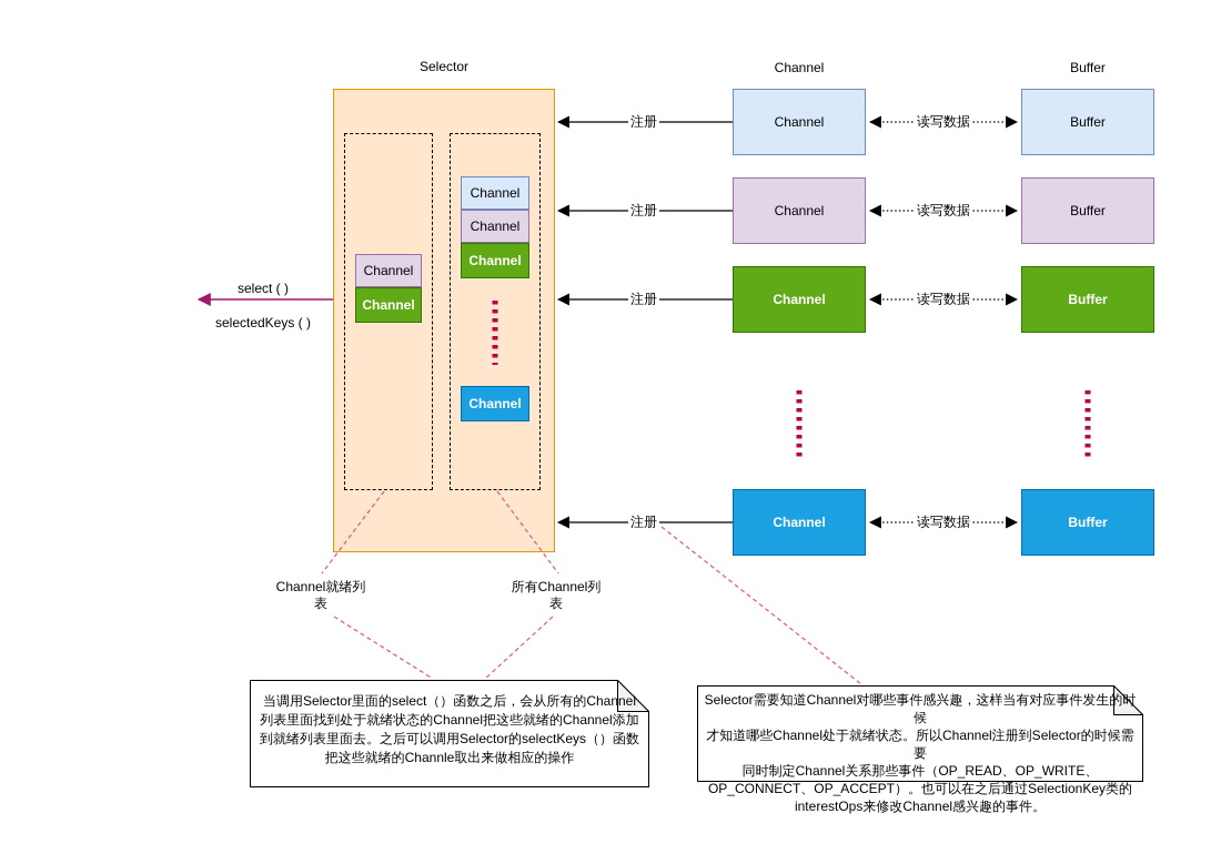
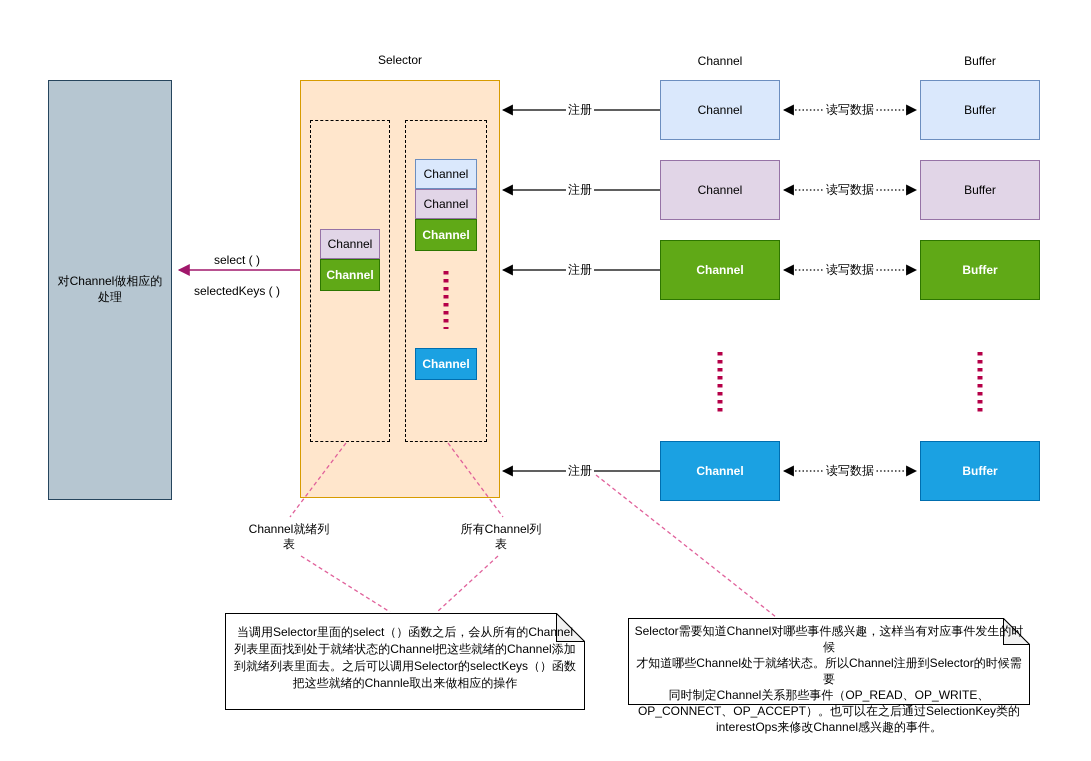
  Selector
  Channel
  Buffer
+ 对Channel做相应的
+ 处理
  Channel
  Channel
  Channel
  Channel
  Channel
  Channel
  Channel
  Channel
  Channel
  Channel
  Buffer
  Buffer
  Buffer
  Buffer
  select ( )
  selectedKeys ( )
  注册
  注册
  注册
  注册
  读写数据
  读写数据
  读写数据
  读写数据
  Channel就绪列
  表
  所有Channel列
  表
  当调用Selector里面的select（）函数之后，会从所有的Channel
  列表里面找到处于就绪状态的Channel把这些就绪的Channel添加
  到就绪列表里面去。之后可以调用Selector的selectKeys（）函数
  把这些就绪的Channle取出来做相应的操作
  Selector需要知道Channel对哪些事件感兴趣，这样当有对应事件发生的时候
  才知道哪些Channel处于就绪状态。所以Channel注册到Selector的时候需要
  同时制定Channel关系那些事件（OP_READ、OP_WRITE、
  OP_CONNECT、OP_ACCEPT）。也可以在之后通过SelectionKey类的
  interestOps来修改Channel感兴趣的事件。
